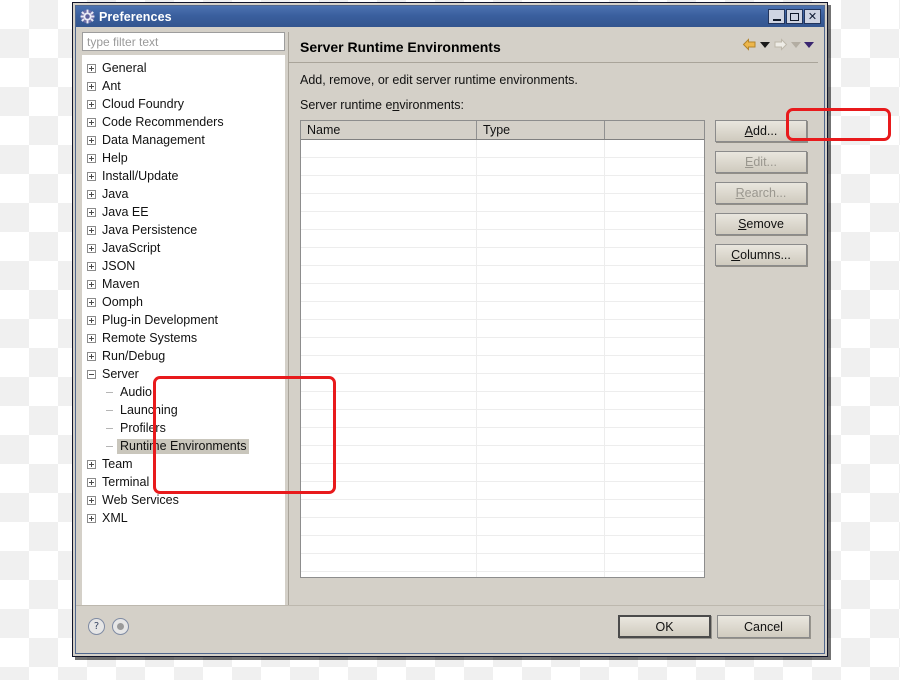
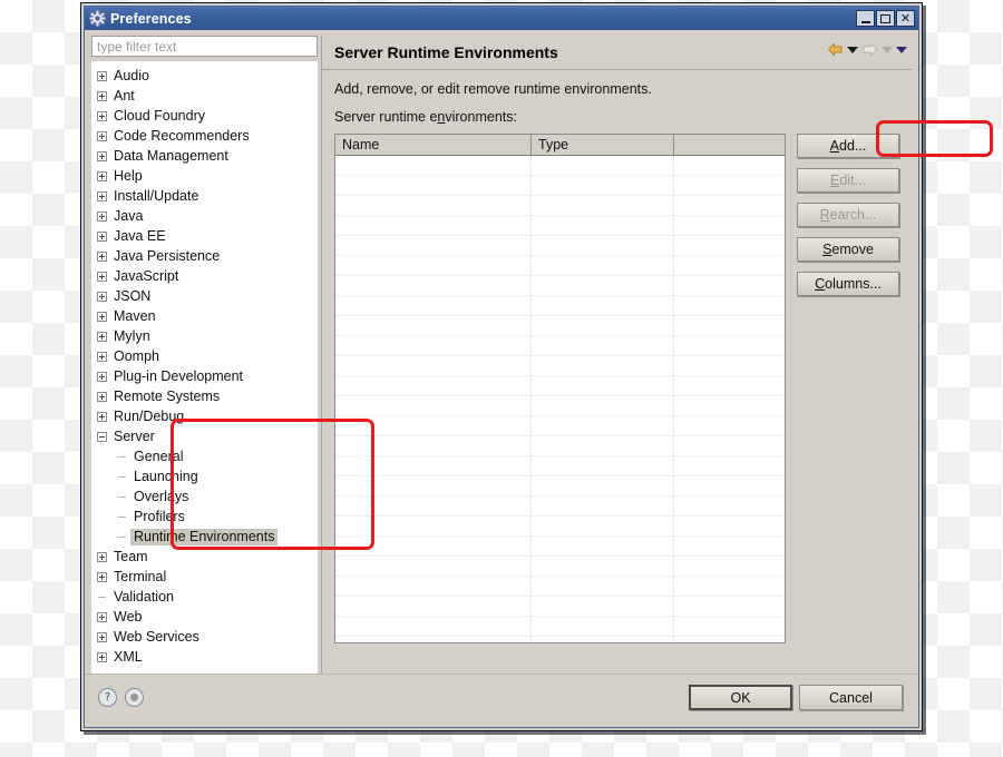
  Preferences
  ✕
  type filter text
- General
+ Audio
  Ant
  Cloud Foundry
  Code Recommenders
  Data Management
  Help
  Install/Update
  Java
  Java EE
  Java Persistence
  JavaScript
  JSON
  Maven
+ Mylyn
  Oomph
  Plug-in Development
  Remote Systems
  Run/Debug
  Server
- Audio
+ General
  Launching
+ Overlays
  Profilers
  Runtime Environments
  Team
  Terminal
+ Validation
+ Web
  Web Services
  XML
  Server Runtime Environments
- Add, remove, or edit server runtime environments.
+ Add, remove, or edit remove runtime environments.
  Server runtime environments:
  Name
  Type
  A
  dd...
  E
  dit...
  R
  earch...
  S
  emove
  C
  olumns...
  ?
  OK
  Cancel
